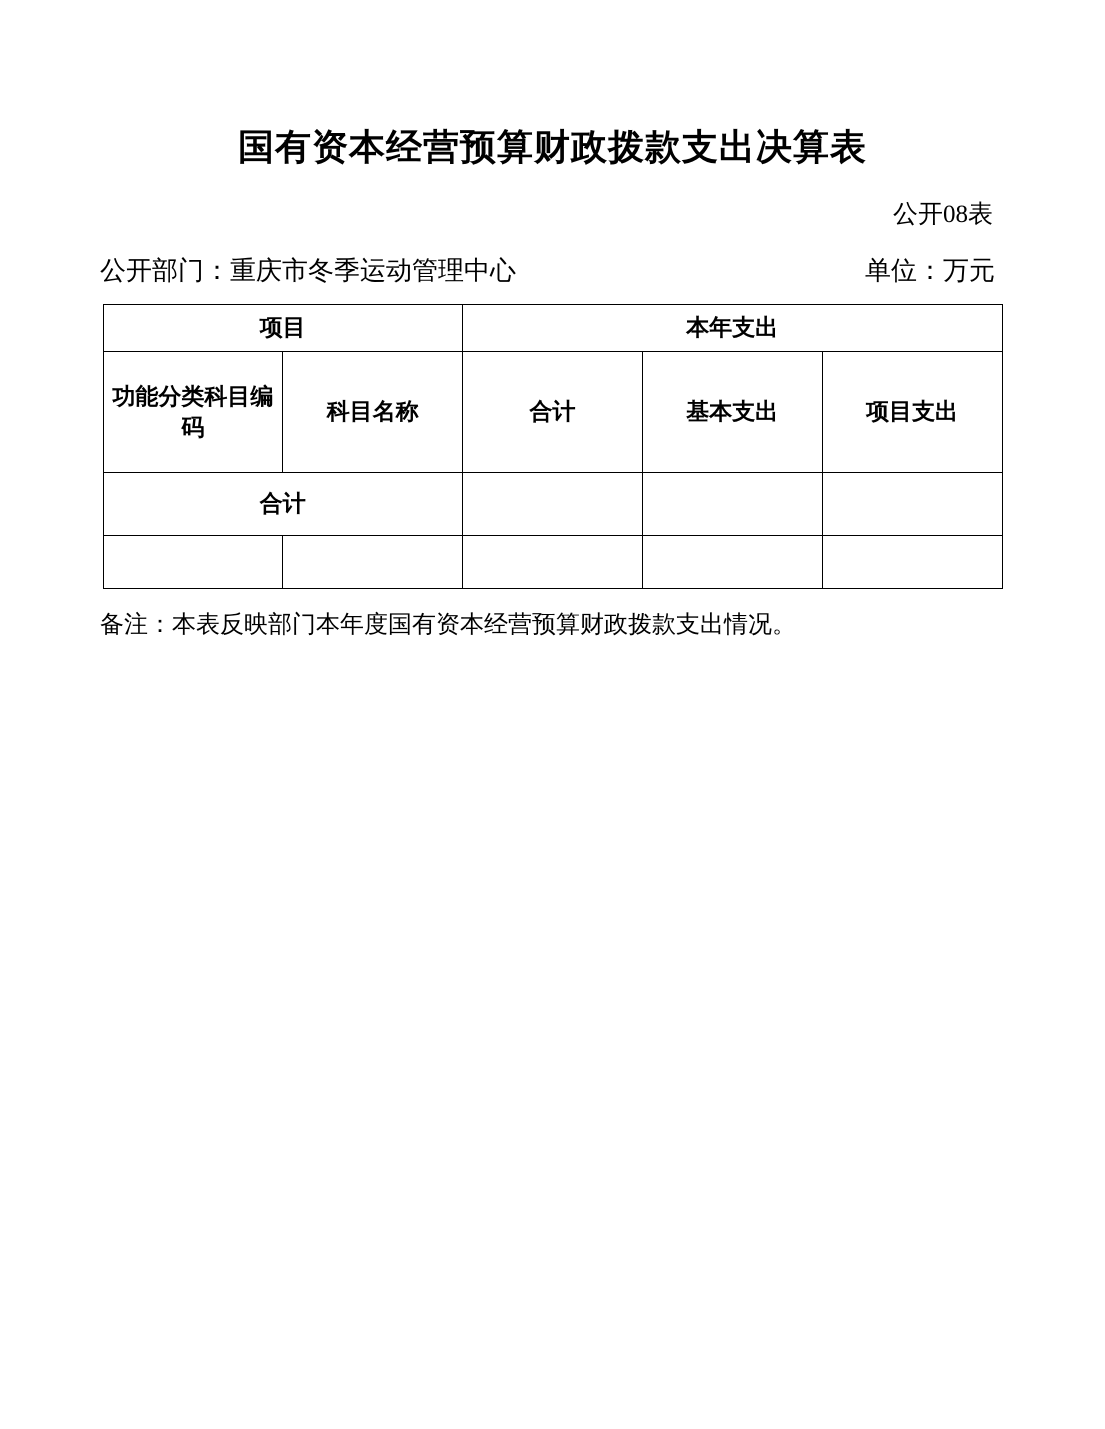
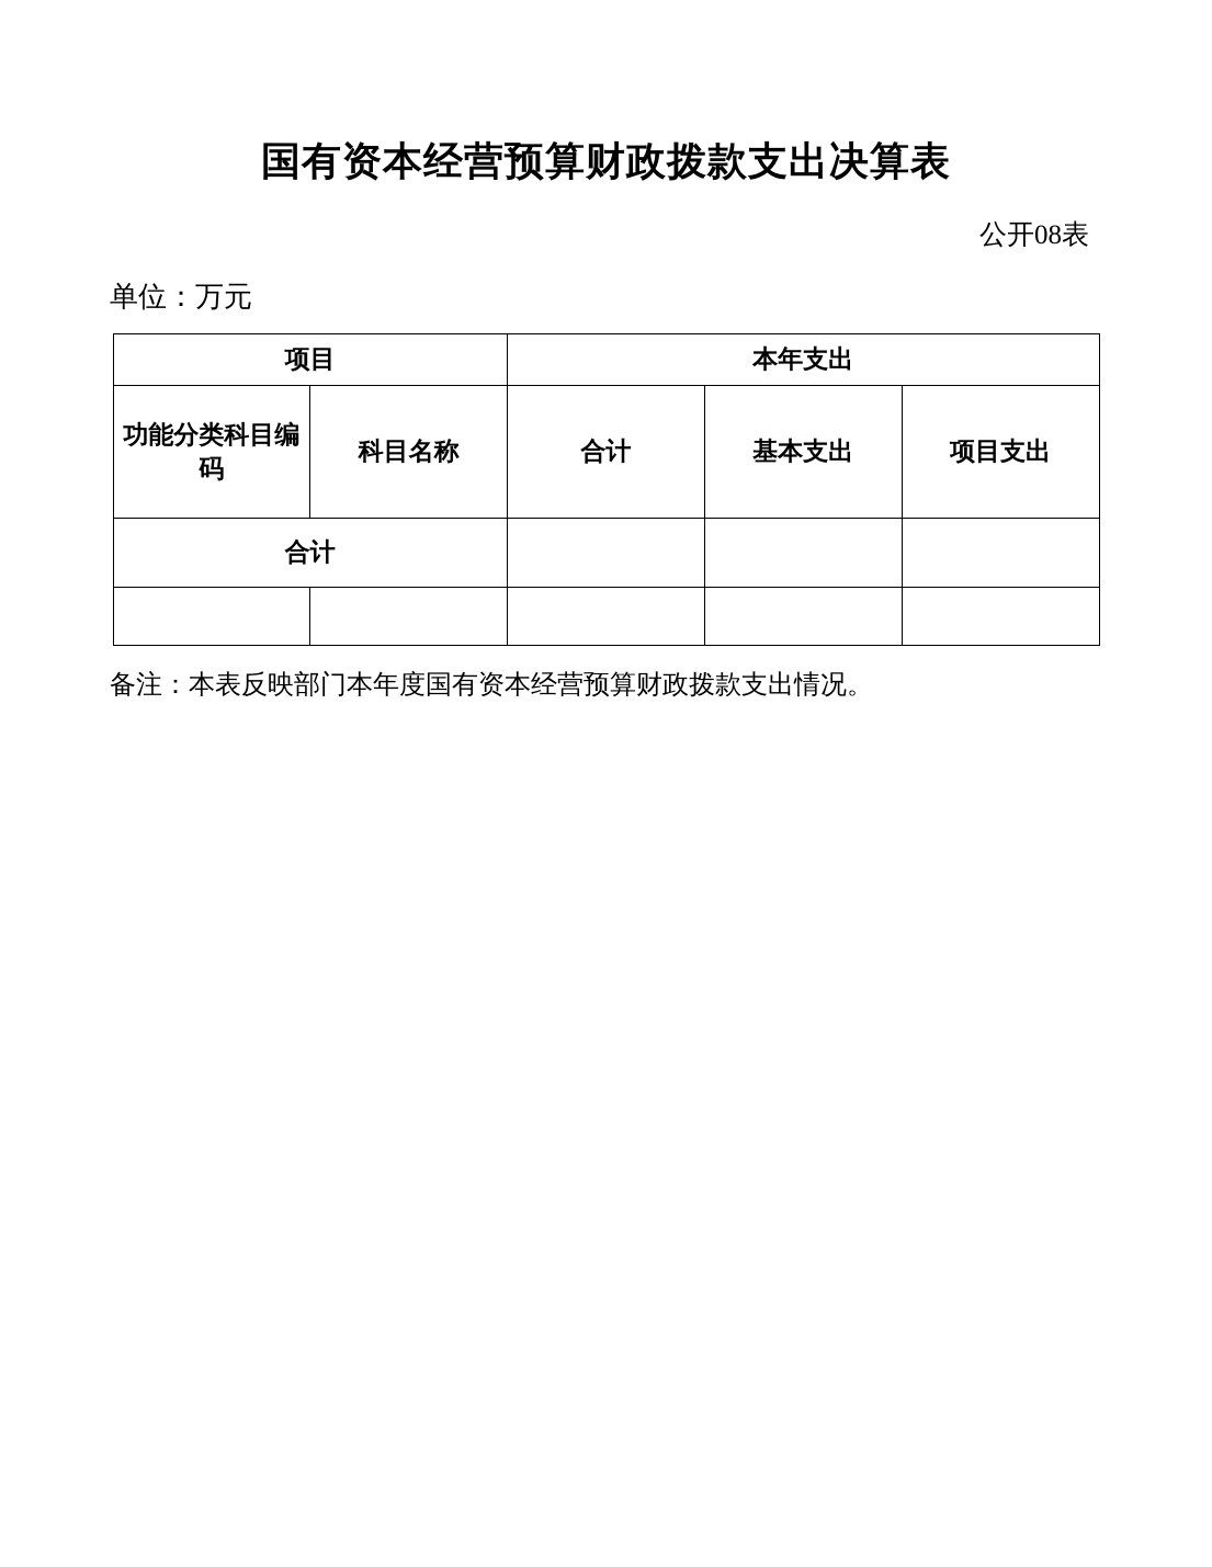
  国有资本经营预算财政拨款支出决算表
  公开08表
- 公开部门：重庆市冬季运动管理中心
  单位：万元
  项目	本年支出
  功能分类科目编码	科目名称	合计	基本支出	项目支出
  合计
  备注：本表反映部门本年度国有资本经营预算财政拨款支出情况。
